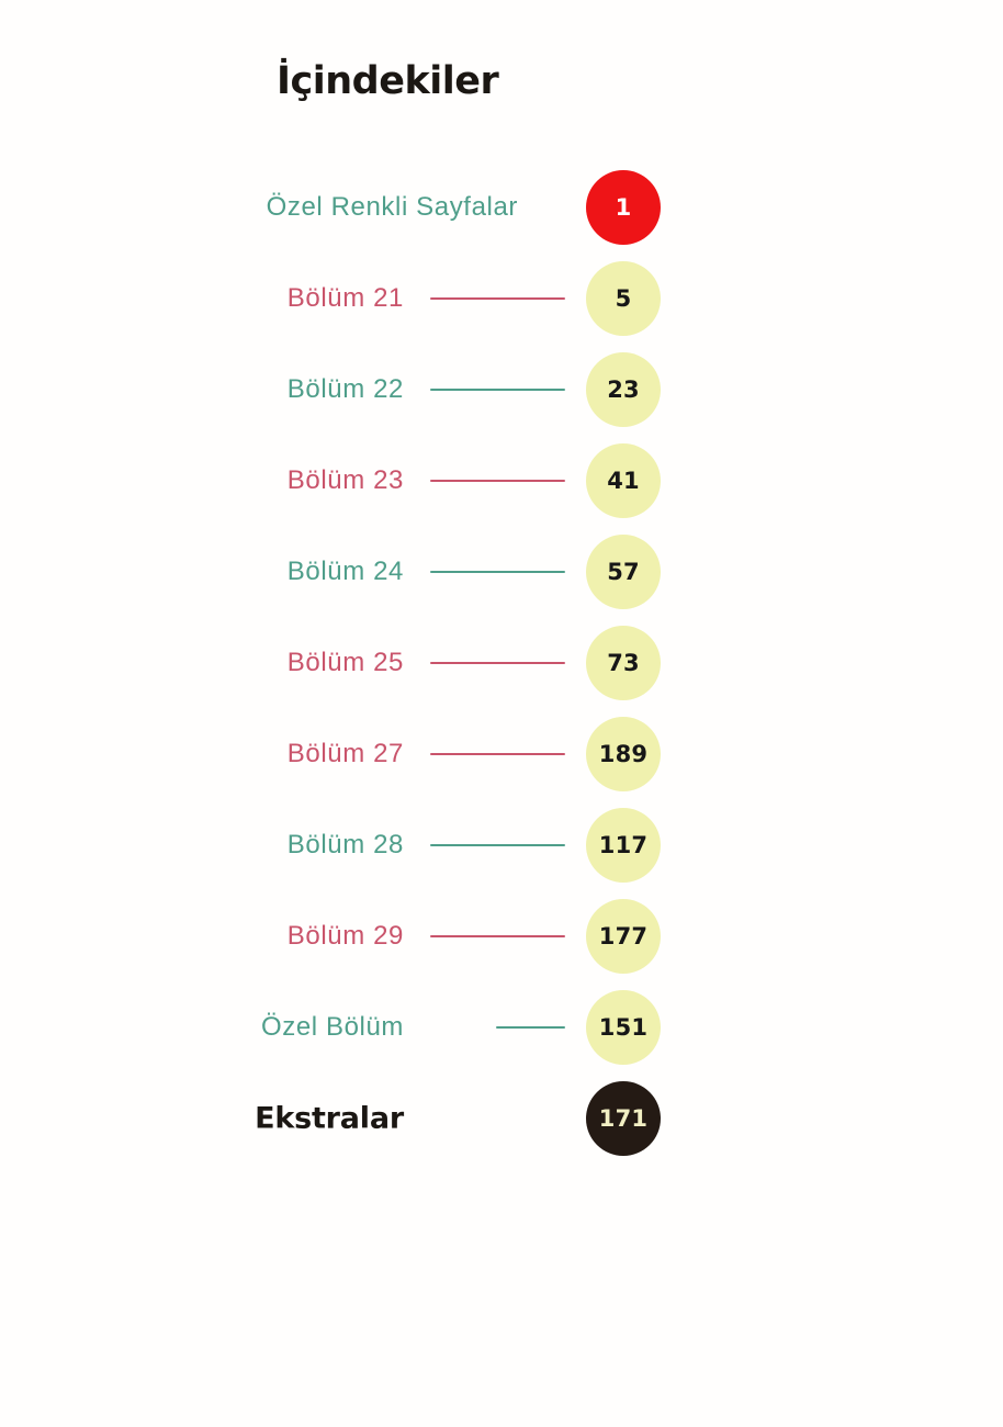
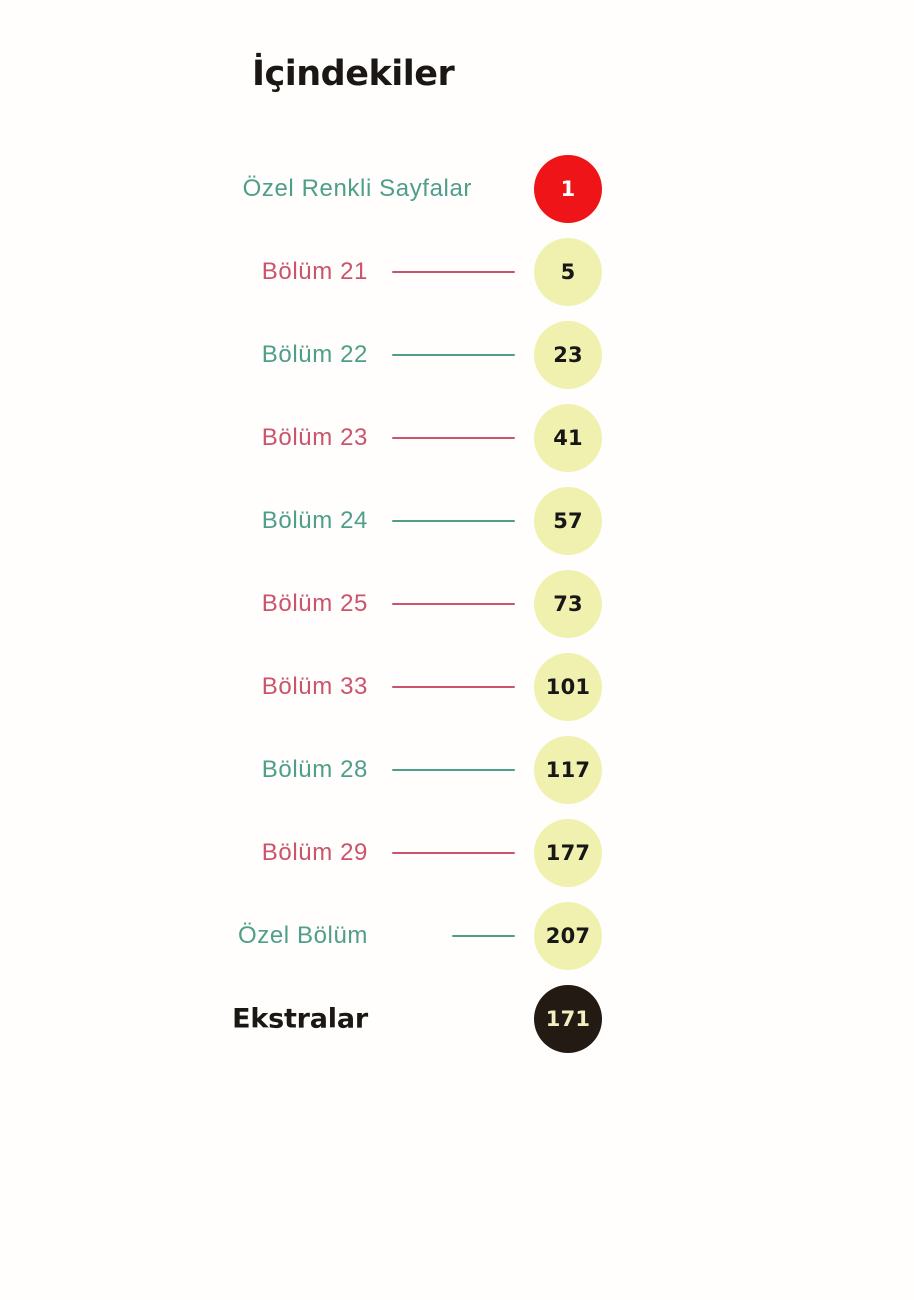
  İçindekiler
  Özel Renkli Sayfalar
  1
  Bölüm 21
  5
  Bölüm 22
  23
  Bölüm 23
  41
  Bölüm 24
  57
  Bölüm 25
  73
- Bölüm 27
+ Bölüm 33
- 189
+ 101
  Bölüm 28
  117
  Bölüm 29
  177
  Özel Bölüm
- 151
+ 207
  Ekstralar
  171
